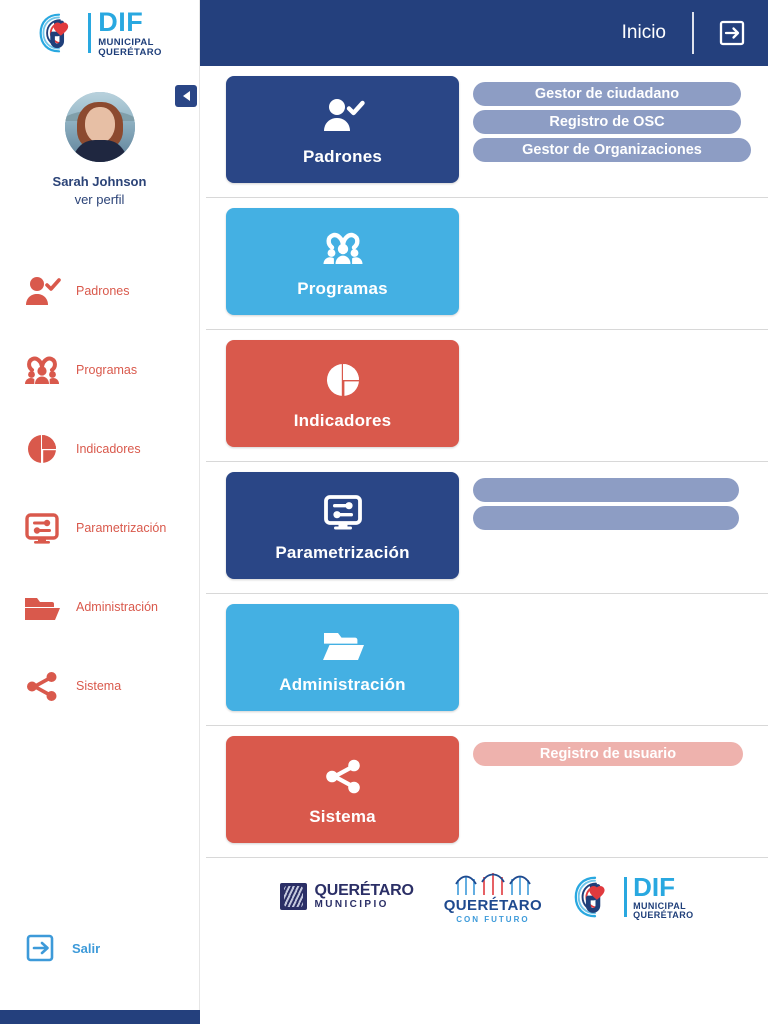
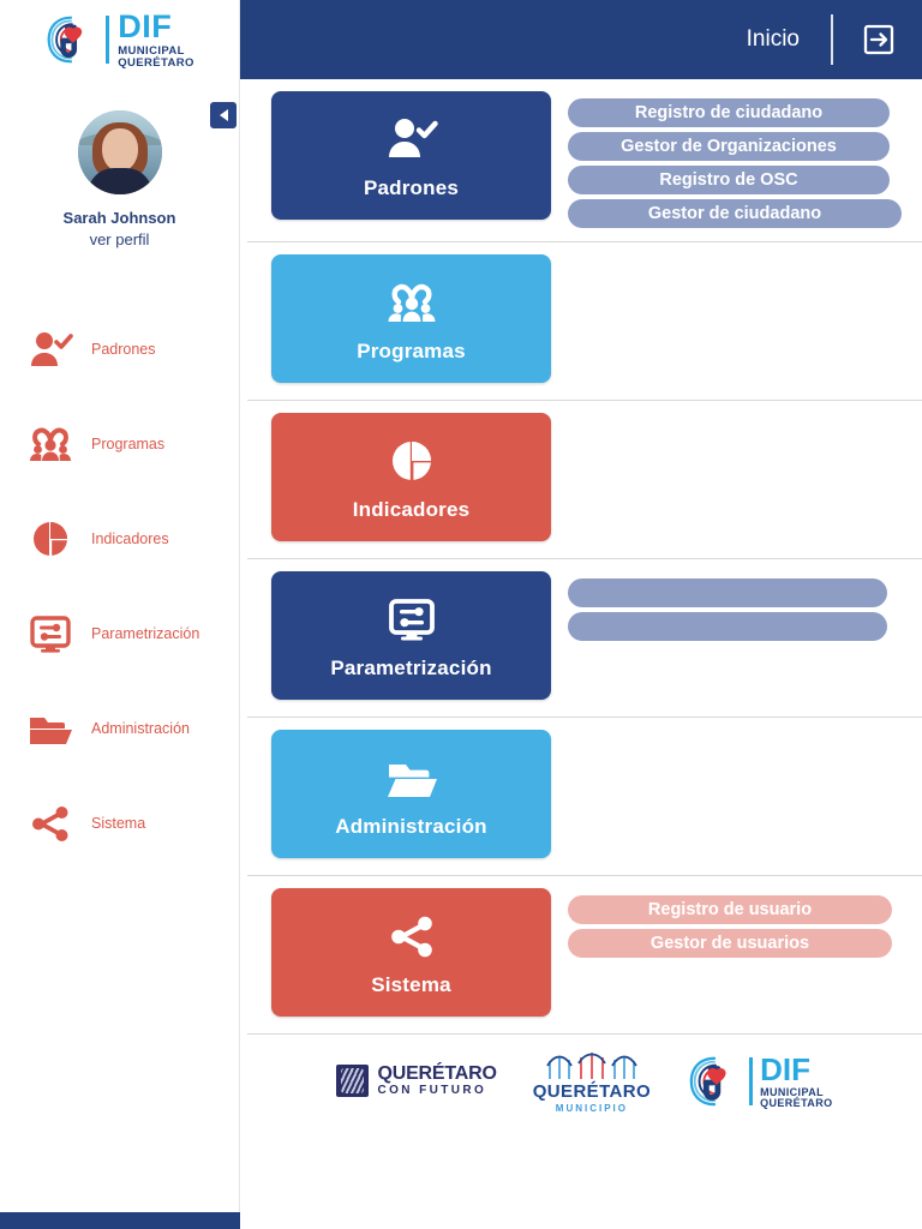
  DIF
  MUNICIPAL
  QUERÉTARO
  Sarah Johnson
  ver perfil
  Padrones
  Programas
  Indicadores
  Parametrización
  Administración
  Sistema
- Salir
  Inicio
  Padrones
+ Registro de ciudadano
- Gestor de ciudadano
+ Gestor de Organizaciones
  Registro de OSC
- Gestor de Organizaciones
+ Gestor de ciudadano
  Programas
  Indicadores
  Parametrización
  Administración
  Sistema
  Registro de usuario
+ Gestor de usuarios
  QUERÉTARO
- MUNICIPIO
+ CON FUTURO
  QUERÉTARO
- CON FUTURO
+ MUNICIPIO
  DIF
  MUNICIPAL
  QUERÉTARO
